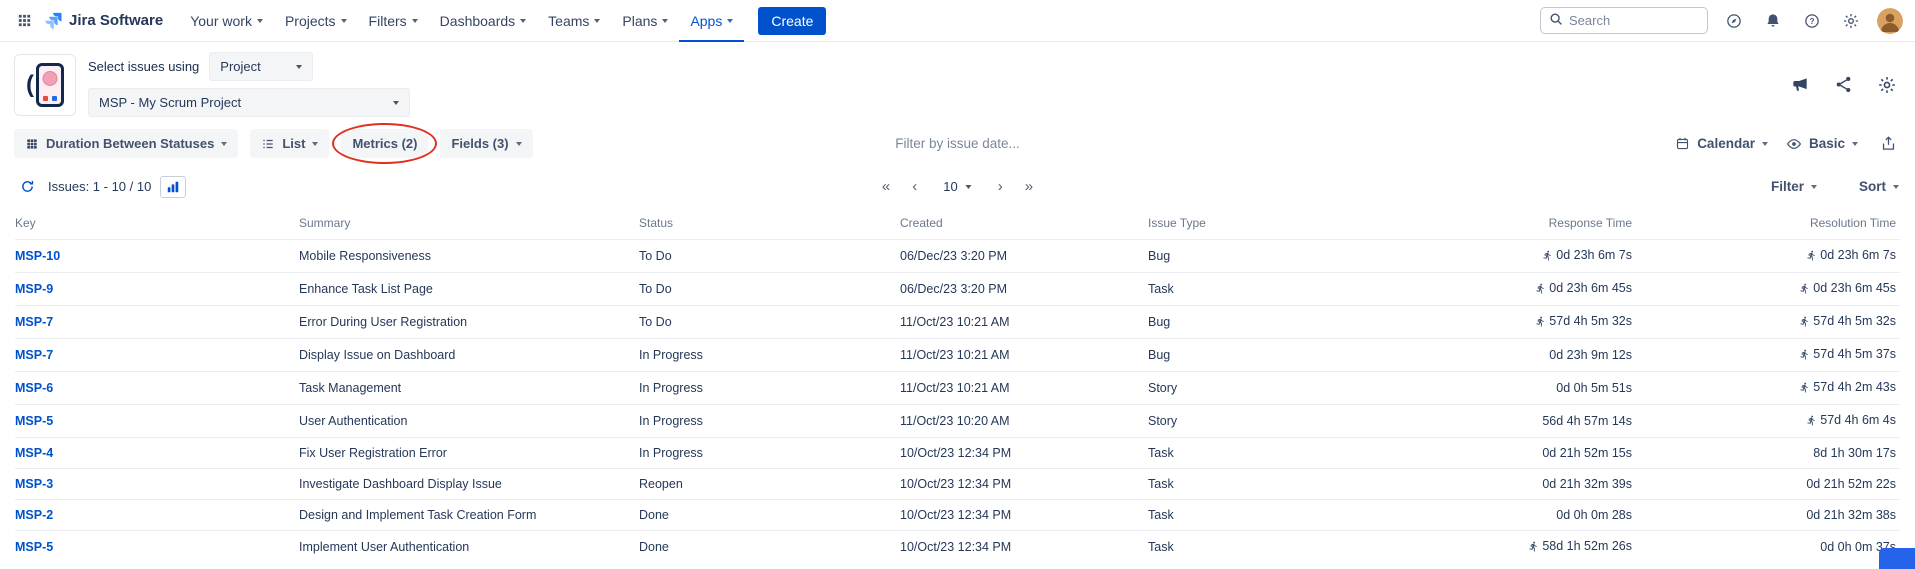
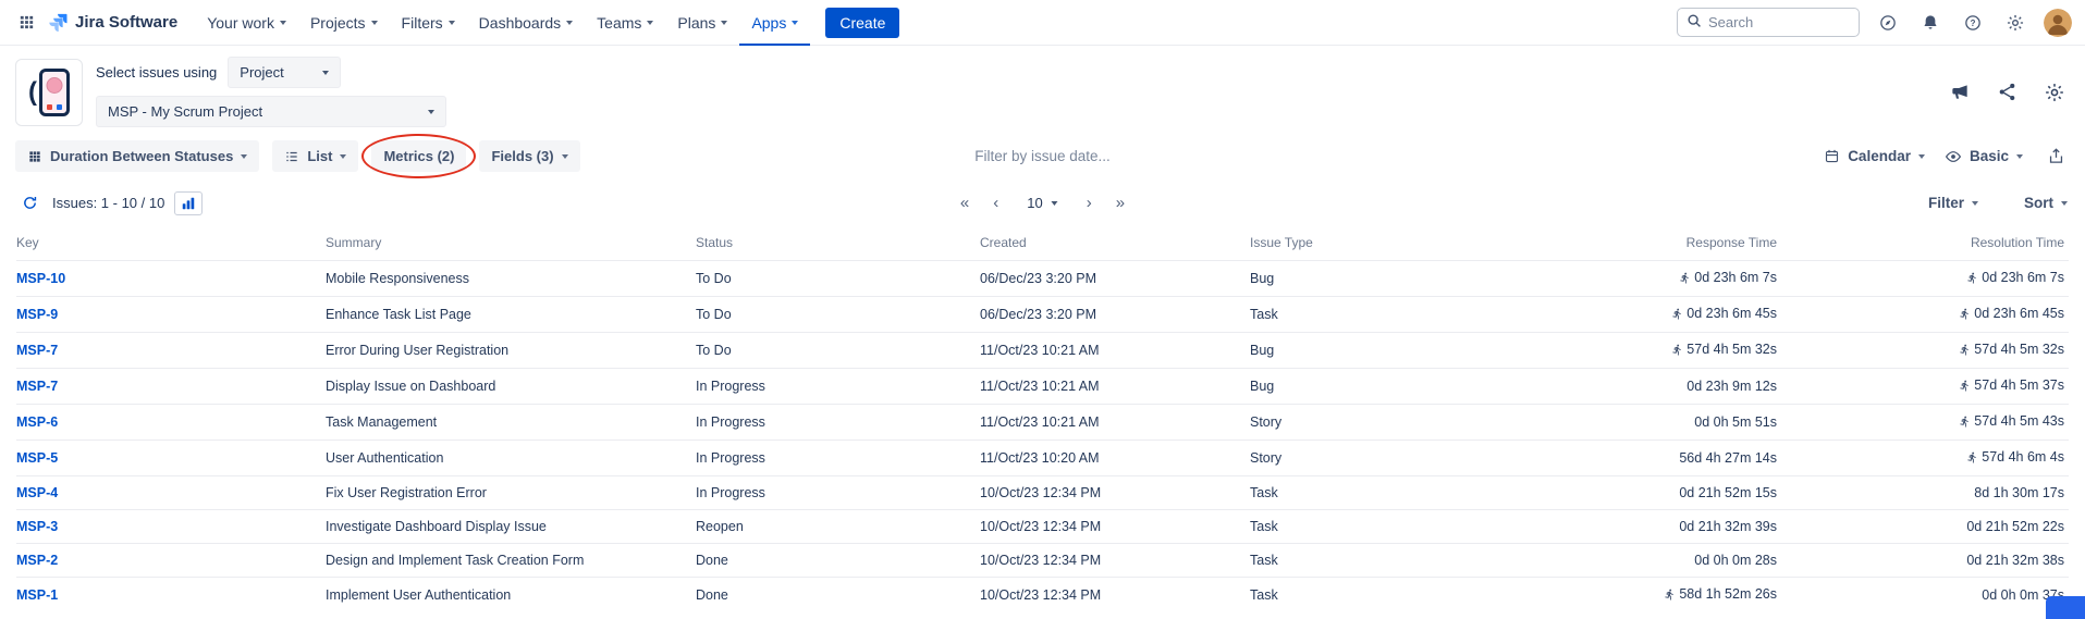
  Jira Software
  Your work
  Projects
  Filters
  Dashboards
  Teams
  Plans
  Apps
  Create
  Search
  ?
  (
  Select issues using
  Project
  MSP - My Scrum Project
  Duration Between Statuses
  List
  Metrics (2)
  Fields (3)
  Filter by issue date...
  Calendar
  Basic
  Issues: 1 - 10 / 10
  10
  Filter
  Sort
  Key	Summary	Status	Created	Issue Type	Response Time	Resolution Time
  MSP-10	Mobile Responsiveness	To Do	06/Dec/23 3:20 PM	Bug	0d 23h 6m 7s	0d 23h 6m 7s
  MSP-9	Enhance Task List Page	To Do	06/Dec/23 3:20 PM	Task	0d 23h 6m 45s	0d 23h 6m 45s
  MSP-7	Error During User Registration	To Do	11/Oct/23 10:21 AM	Bug	57d 4h 5m 32s	57d 4h 5m 32s
  MSP-7	Display Issue on Dashboard	In Progress	11/Oct/23 10:21 AM	Bug	0d 23h 9m 12s	57d 4h 5m 37s
- MSP-6	Task Management	In Progress	11/Oct/23 10:21 AM	Story	0d 0h 5m 51s	57d 4h 2m 43s
+ MSP-6	Task Management	In Progress	11/Oct/23 10:21 AM	Story	0d 0h 5m 51s	57d 4h 5m 43s
- MSP-5	User Authentication	In Progress	11/Oct/23 10:20 AM	Story	56d 4h 57m 14s	57d 4h 6m 4s
+ MSP-5	User Authentication	In Progress	11/Oct/23 10:20 AM	Story	56d 4h 27m 14s	57d 4h 6m 4s
  MSP-4	Fix User Registration Error	In Progress	10/Oct/23 12:34 PM	Task	0d 21h 52m 15s	8d 1h 30m 17s
  MSP-3	Investigate Dashboard Display Issue	Reopen	10/Oct/23 12:34 PM	Task	0d 21h 32m 39s	0d 21h 52m 22s
  MSP-2	Design and Implement Task Creation Form	Done	10/Oct/23 12:34 PM	Task	0d 0h 0m 28s	0d 21h 32m 38s
- MSP-5	Implement User Authentication	Done	10/Oct/23 12:34 PM	Task	58d 1h 52m 26s	0d 0h 0m 37s
+ MSP-1	Implement User Authentication	Done	10/Oct/23 12:34 PM	Task	58d 1h 52m 26s	0d 0h 0m 37s
